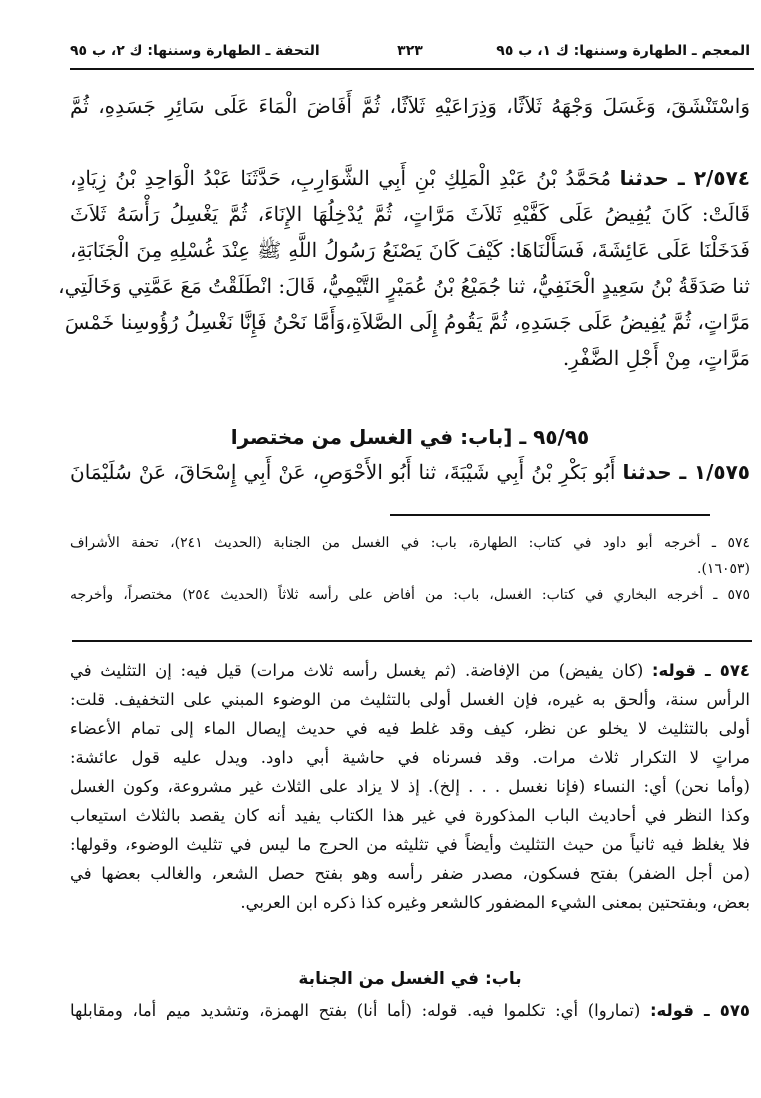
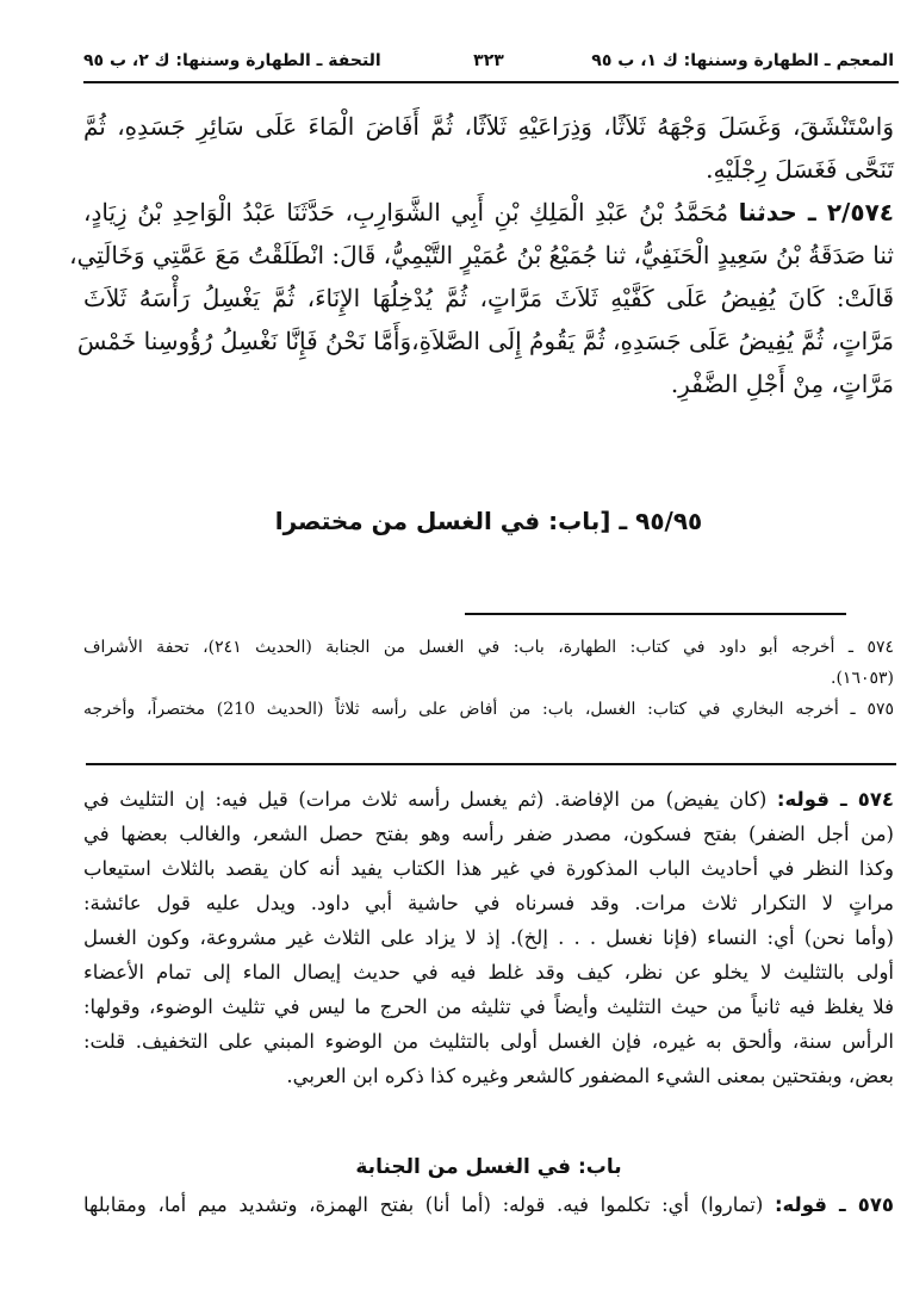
  المعجم ـ الطهارة وسننها: ك ١، ب ٩٥
  ٣٢٣
  التحفة ـ الطهارة وسننها: ك ٢، ب ٩٥
  وَاسْتَنْشَقَ، وَغَسَلَ وَجْهَهُ ثَلاَثًا، وَذِرَاعَيْهِ ثَلاَثًا، ثُمَّ أَفَاضَ الْمَاءَ عَلَى سَائِرِ جَسَدِهِ، ثُمَّ
+ تَنَحَّى فَغَسَلَ رِجْلَيْهِ.
  ٢/٥٧٤ ـ حدثنا مُحَمَّدُ بْنُ عَبْدِ الْمَلِكِ بْنِ أَبِي الشَّوَارِبِ، حَدَّثَنَا عَبْدُ الْوَاحِدِ بْنُ زِيَادٍ،
- قَالَتْ: كَانَ يُفِيضُ عَلَى كَفَّيْهِ ثَلاَثَ مَرَّاتٍ، ثُمَّ يُدْخِلُهَا الإِنَاءَ، ثُمَّ يَغْسِلُ رَأْسَهُ ثَلاَثَ
+ ثنا صَدَقَةُ بْنُ سَعِيدٍ الْحَنَفِيُّ، ثنا جُمَيْعُ بْنُ عُمَيْرٍ التَّيْمِيُّ، قَالَ: انْطَلَقْتُ مَعَ عَمَّتِي وَخَالَتِي،
- فَدَخَلْنَا عَلَى عَائِشَةَ، فَسَأَلْنَاهَا: كَيْفَ كَانَ يَصْنَعُ رَسُولُ اللَّهِ ﷺ عِنْدَ غُسْلِهِ مِنَ الْجَنَابَةِ،
- ثنا صَدَقَةُ بْنُ سَعِيدٍ الْحَنَفِيُّ، ثنا جُمَيْعُ بْنُ عُمَيْرٍ التَّيْمِيُّ، قَالَ: انْطَلَقْتُ مَعَ عَمَّتِي وَخَالَتِي،
+ قَالَتْ: كَانَ يُفِيضُ عَلَى كَفَّيْهِ ثَلاَثَ مَرَّاتٍ، ثُمَّ يُدْخِلُهَا الإِنَاءَ، ثُمَّ يَغْسِلُ رَأْسَهُ ثَلاَثَ
  مَرَّاتٍ، ثُمَّ يُفِيضُ عَلَى جَسَدِهِ، ثُمَّ يَقُومُ إِلَى الصَّلاَةِ،وَأَمَّا نَحْنُ فَإِنَّا نَغْسِلُ رُؤُوسِنا خَمْسَ
  مَرَّاتٍ، مِنْ أَجْلِ الضَّفْرِ.
  ٩٥/٩٥ ـ [باب: في الغسل من مختصرا
- ١/٥٧٥ ـ حدثنا أَبُو بَكْرِ بْنُ أَبِي شَيْبَةَ، ثنا أَبُو الأَحْوَصِ، عَنْ أَبِي إِسْحَاقَ، عَنْ سُلَيْمَانَ
  ٥٧٤ ـ أخرجه أبو داود في كتاب: الطهارة، باب: في الغسل من الجنابة (الحديث ٢٤١)، تحفة الأشراف
  (١٦٠٥٣).
- ٥٧٥ ـ أخرجه البخاري في كتاب: الغسل، باب: من أفاض على رأسه ثلاثاً (الحديث ٢٥٤) مختصراً، وأخرجه
+ ٥٧٥ ـ أخرجه البخاري في كتاب: الغسل، باب: من أفاض على رأسه ثلاثاً (الحديث 210) مختصراً، وأخرجه
  ٥٧٤ ـ قوله: (كان يفيض) من الإفاضة. (ثم يغسل رأسه ثلاث مرات) قيل فيه: إن التثليث في
- الرأس سنة، وألحق به غيره، فإن الغسل أولى بالتثليث من الوضوء المبني على التخفيف. قلت:
+ (من أجل الضفر) بفتح فسكون، مصدر ضفر رأسه وهو بفتح حصل الشعر، والغالب بعضها في
- أولى بالتثليث لا يخلو عن نظر، كيف وقد غلط فيه في حديث إيصال الماء إلى تمام الأعضاء
+ وكذا النظر في أحاديث الباب المذكورة في غير هذا الكتاب يفيد أنه كان يقصد بالثلاث استيعاب
  مراتٍ لا التكرار ثلاث مرات. وقد فسرناه في حاشية أبي داود. ويدل عليه قول عائشة:
  (وأما نحن) أي: النساء (فإنا نغسل . . . إلخ). إذ لا يزاد على الثلاث غير مشروعة، وكون الغسل
- وكذا النظر في أحاديث الباب المذكورة في غير هذا الكتاب يفيد أنه كان يقصد بالثلاث استيعاب
+ أولى بالتثليث لا يخلو عن نظر، كيف وقد غلط فيه في حديث إيصال الماء إلى تمام الأعضاء
  فلا يغلظ فيه ثانياً من حيث التثليث وأيضاً في تثليثه من الحرج ما ليس في تثليث الوضوء، وقولها:
- (من أجل الضفر) بفتح فسكون، مصدر ضفر رأسه وهو بفتح حصل الشعر، والغالب بعضها في
+ الرأس سنة، وألحق به غيره، فإن الغسل أولى بالتثليث من الوضوء المبني على التخفيف. قلت:
  بعض، وبفتحتين بمعنى الشيء المضفور كالشعر وغيره كذا ذكره ابن العربي.
  باب: في الغسل من الجنابة
  ٥٧٥ ـ قوله: (تماروا) أي: تكلموا فيه. قوله: (أما أنا) بفتح الهمزة، وتشديد ميم أما، ومقابلها
